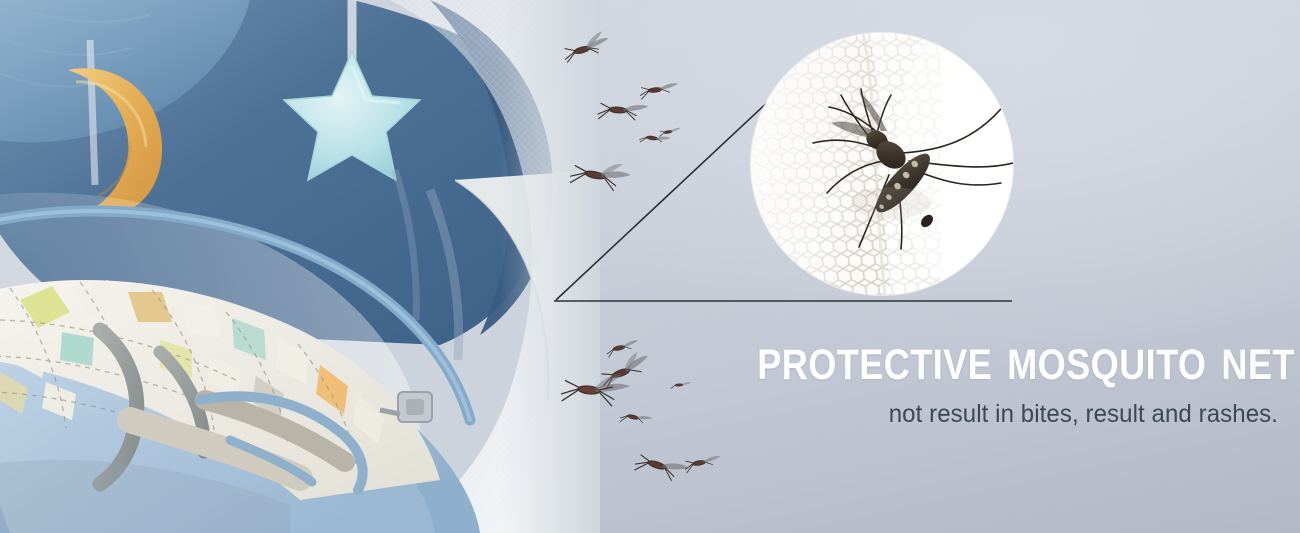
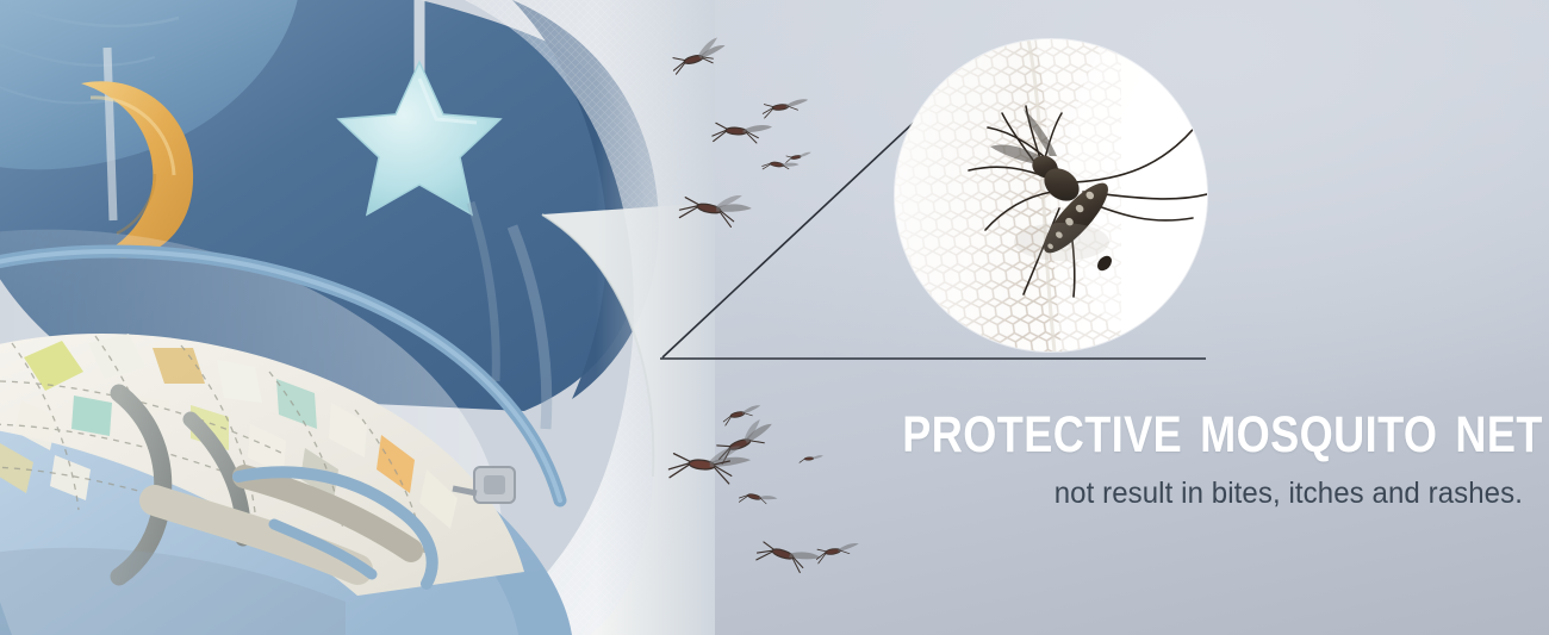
  protective mosquito net
- not result in bites, result and rashes.
+ not result in bites, itches and rashes.
